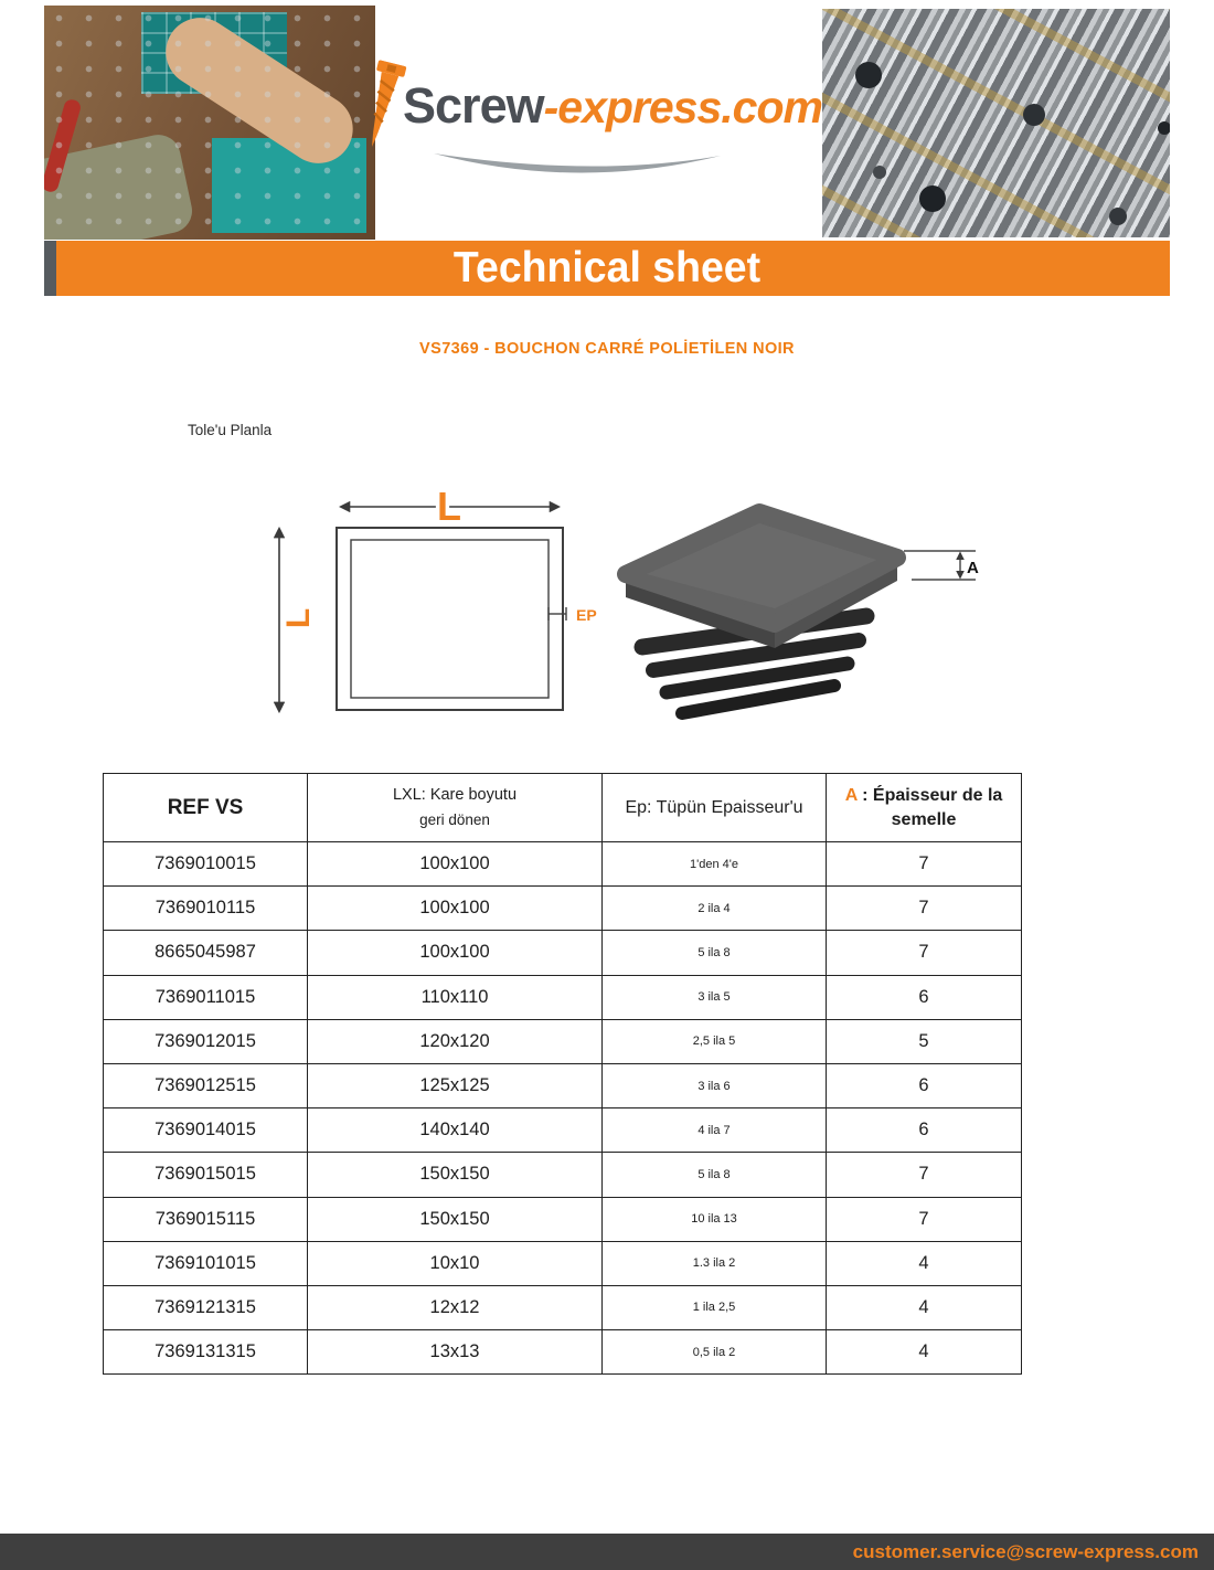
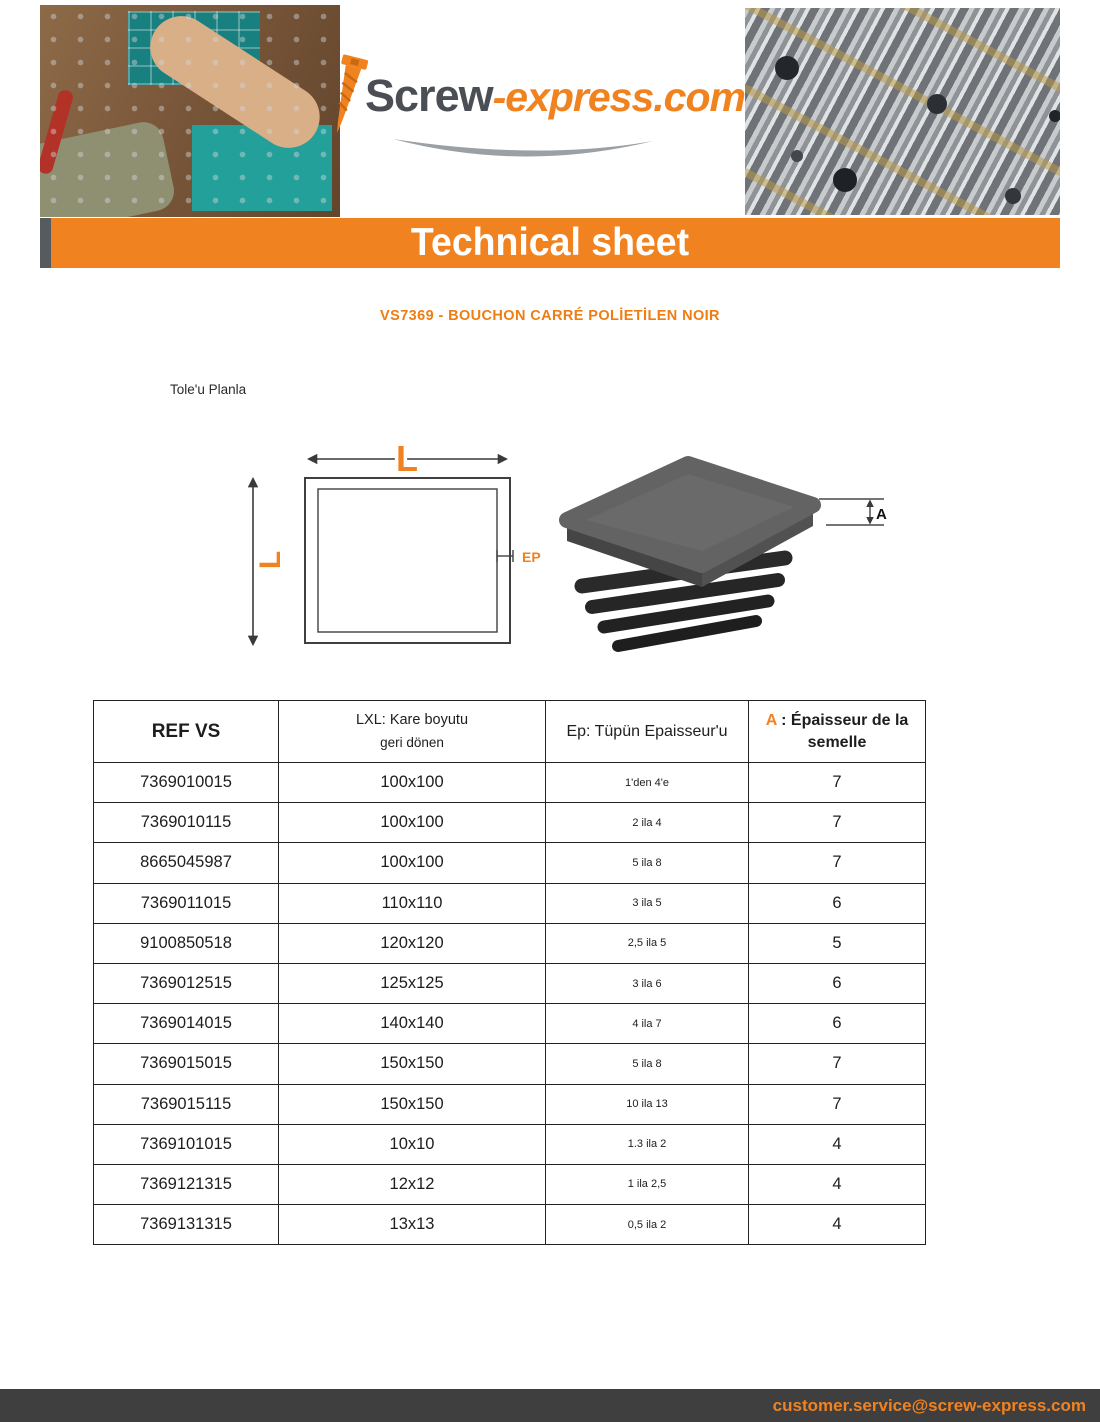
  Screw-express.com
  Technical sheet
  VS7369 - BOUCHON CARRÉ POLİETİLEN NOIR
  Tole'u Planla
  L
  EP
  A
  REF VS	LXL: Kare boyutu geri dönen	Ep: Tüpün Epaisseur'u	A : Épaisseur de la semelle
  7369010015	100x100	1'den 4'e	7
  7369010115	100x100	2 ila 4	7
  8665045987	100x100	5 ila 8	7
  7369011015	110x110	3 ila 5	6
- 7369012015	120x120	2,5 ila 5	5
+ 9100850518	120x120	2,5 ila 5	5
  7369012515	125x125	3 ila 6	6
  7369014015	140x140	4 ila 7	6
  7369015015	150x150	5 ila 8	7
  7369015115	150x150	10 ila 13	7
  7369101015	10x10	1.3 ila 2	4
  7369121315	12x12	1 ila 2,5	4
  7369131315	13x13	0,5 ila 2	4
  customer.service@screw-express.com
